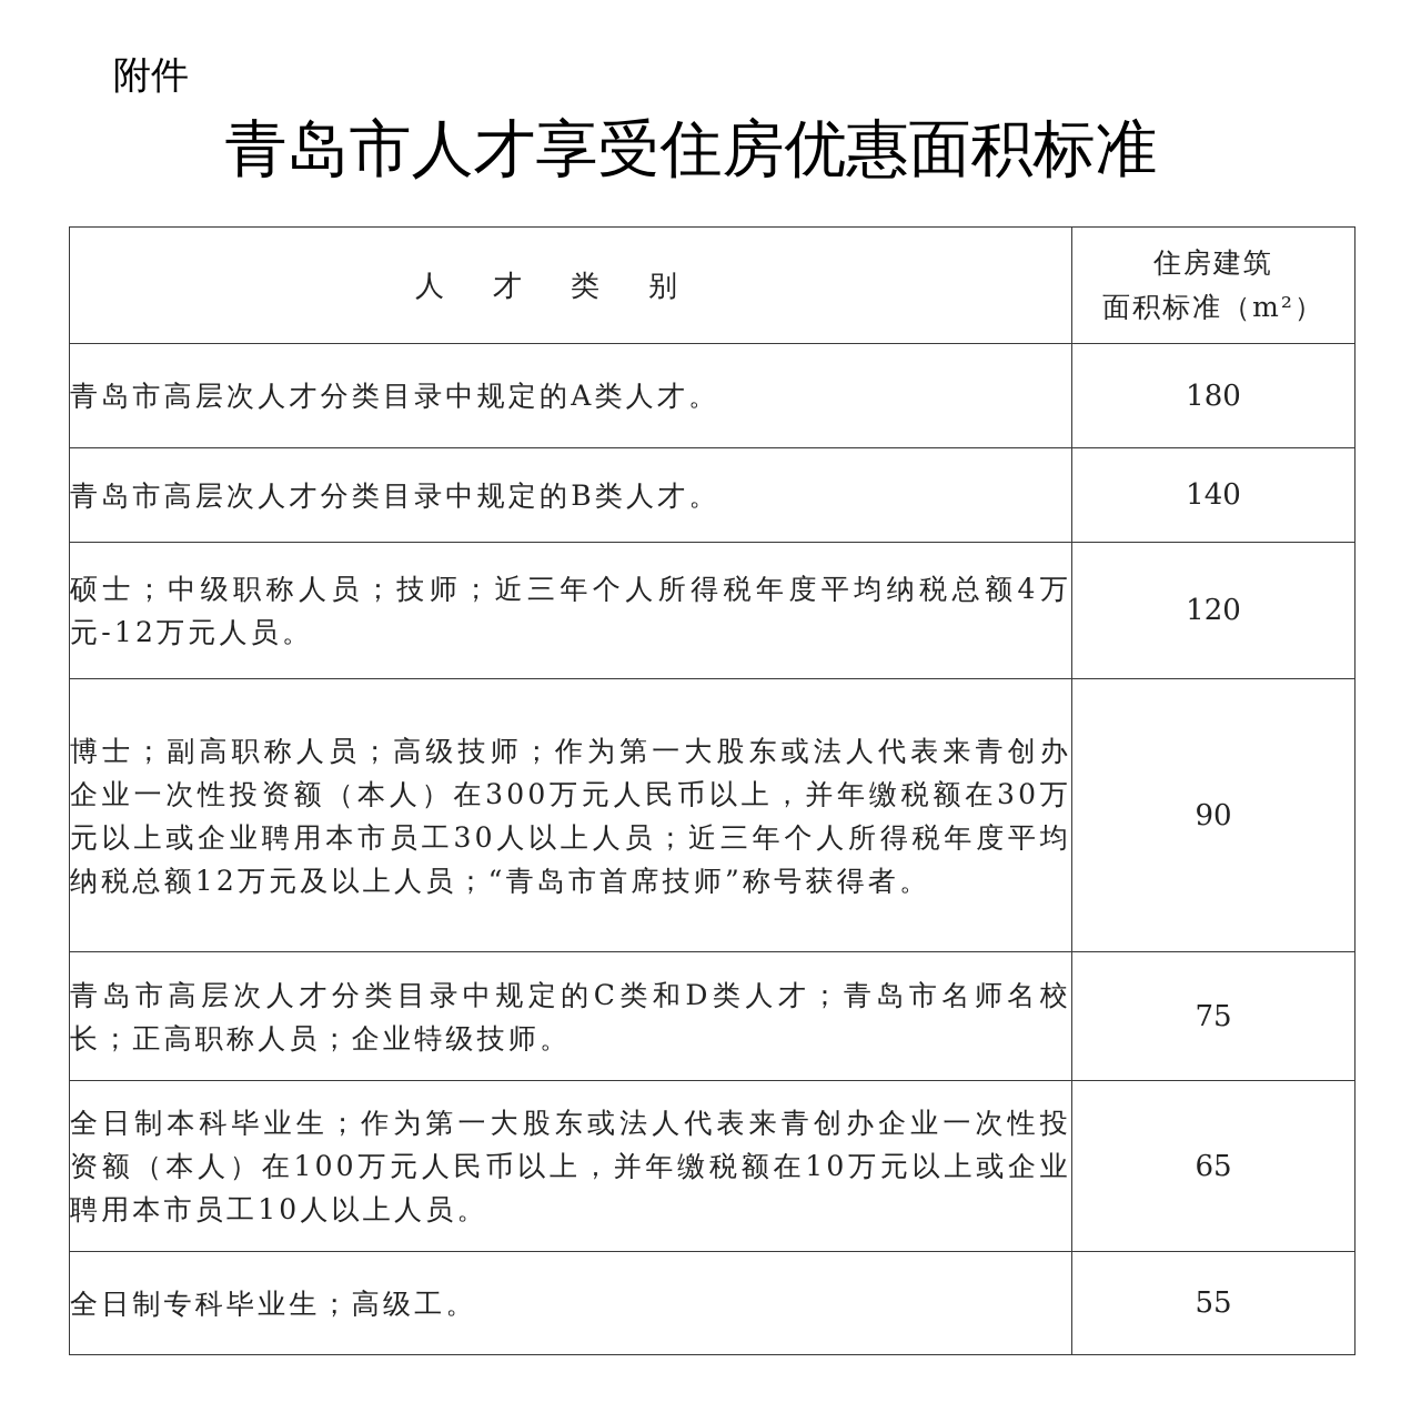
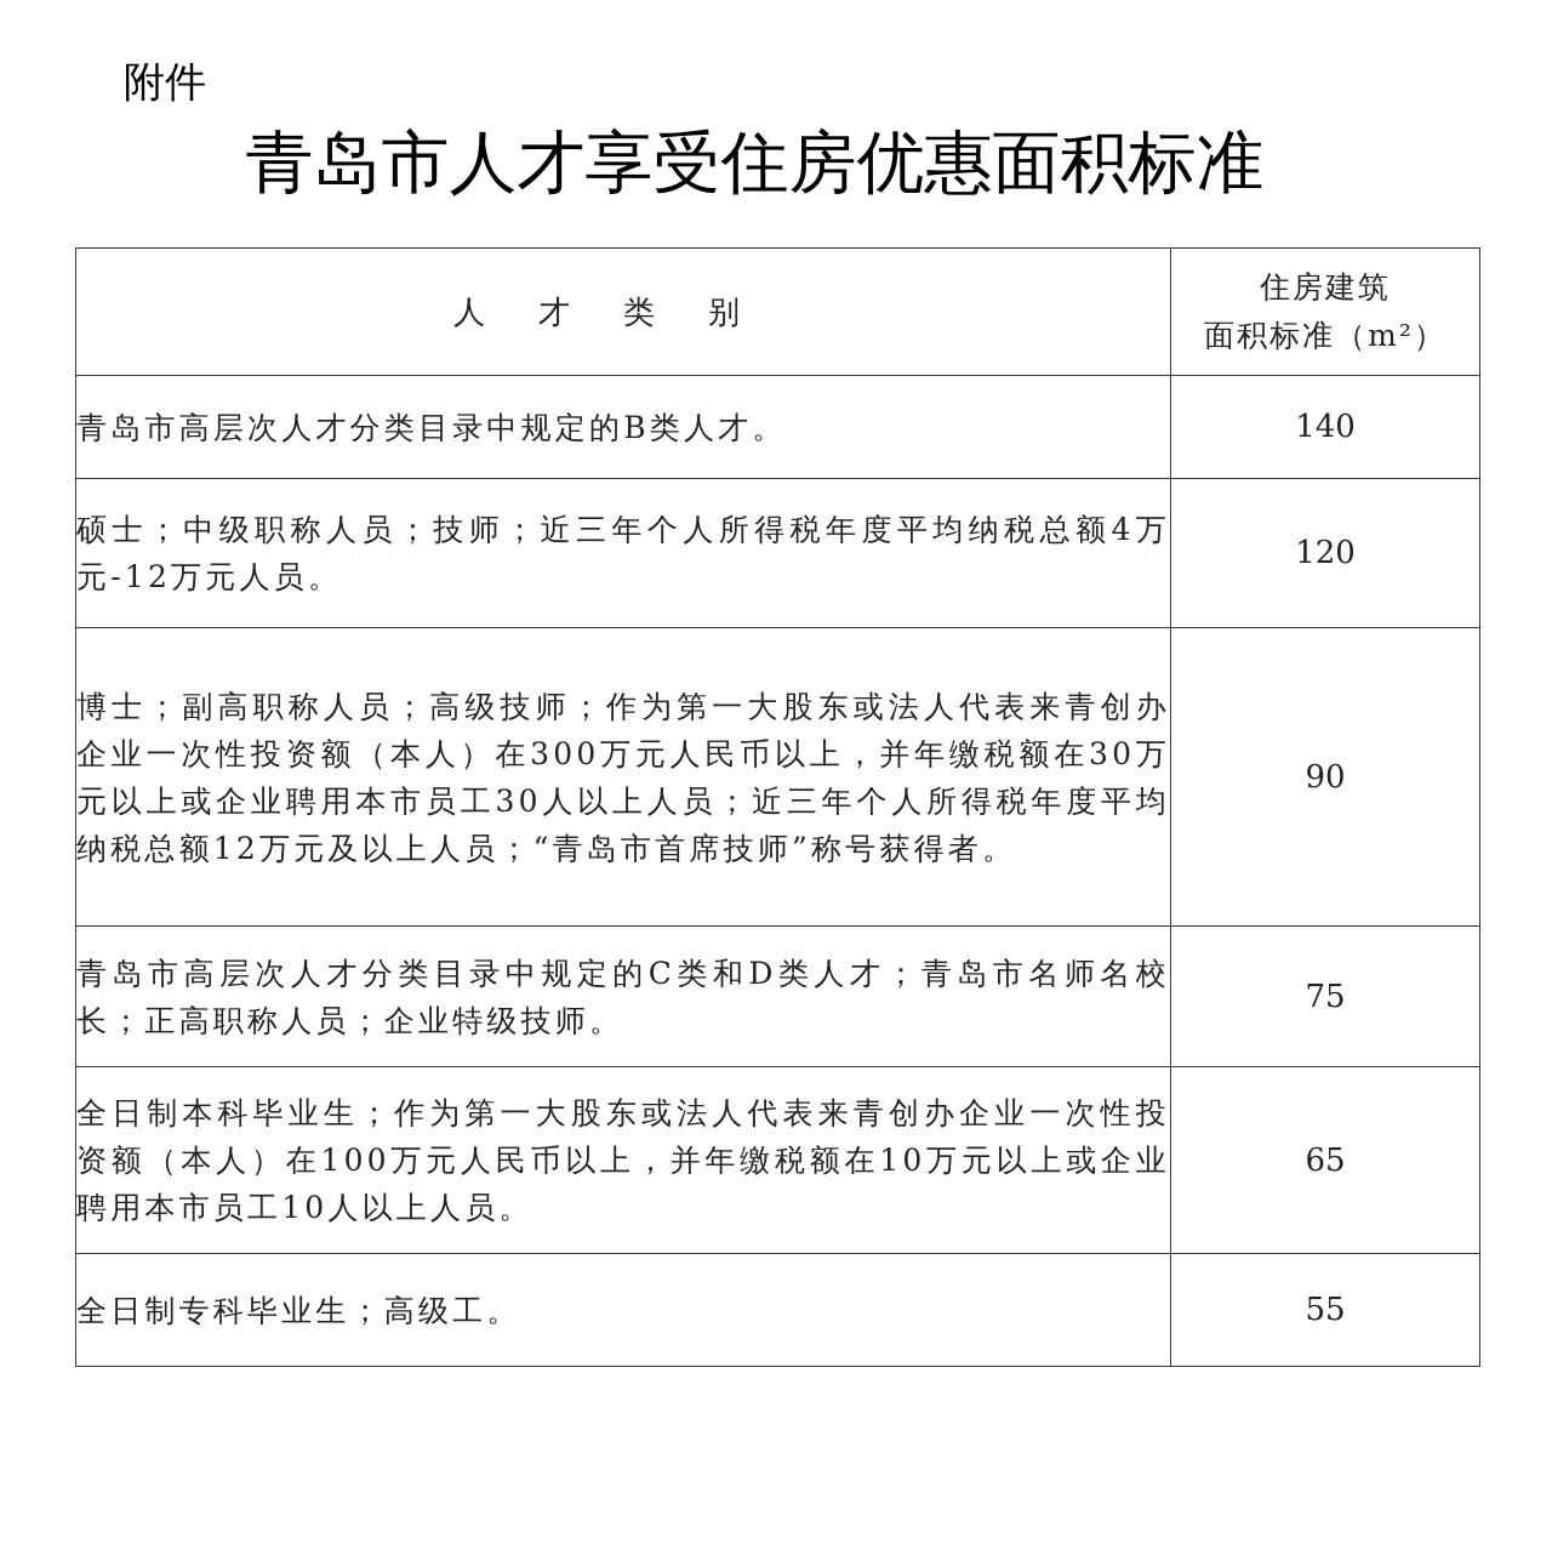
  附件
  青岛市人才享受住房优惠面积标准
  人才类别	住房建筑 面积标准（m²）
- 青岛市高层次人才分类目录中规定的A类人才。	180
  青岛市高层次人才分类目录中规定的B类人才。	140
  硕士；中级职称人员；技师；近三年个人所得税年度平均纳税总额4万元-12万元人员。	120
  博士；副高职称人员；高级技师；作为第一大股东或法人代表来青创办企业一次性投资额（本人）在300万元人民币以上，并年缴税额在30万元以上或企业聘用本市员工30人以上人员；近三年个人所得税年度平均纳税总额12万元及以上人员；“青岛市首席技师”称号获得者。	90
  青岛市高层次人才分类目录中规定的C类和D类人才；青岛市名师名校长；正高职称人员；企业特级技师。	75
  全日制本科毕业生；作为第一大股东或法人代表来青创办企业一次性投资额（本人）在100万元人民币以上，并年缴税额在10万元以上或企业聘用本市员工10人以上人员。	65
  全日制专科毕业生；高级工。	55
